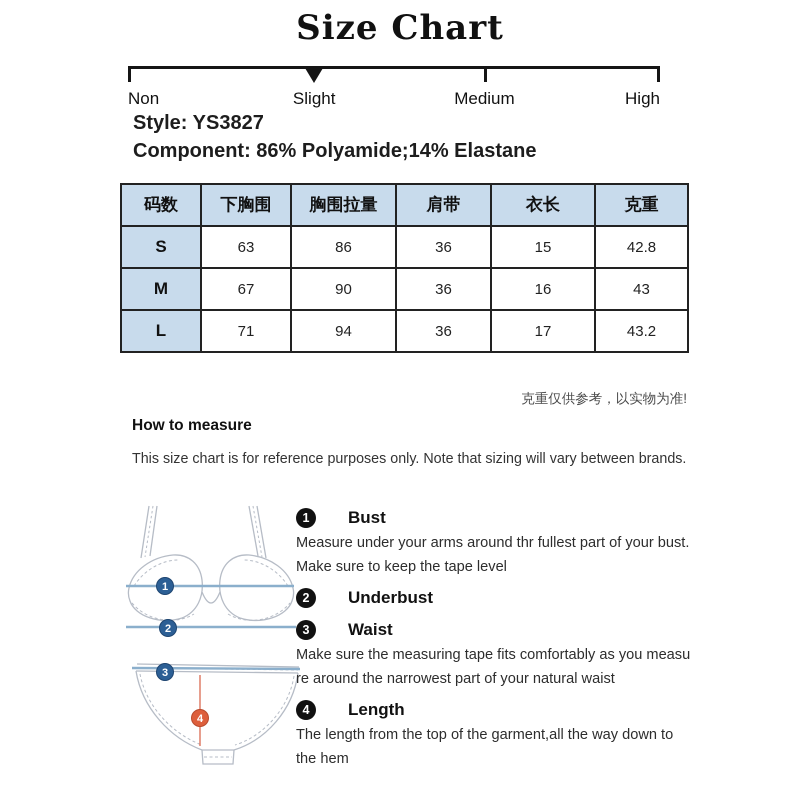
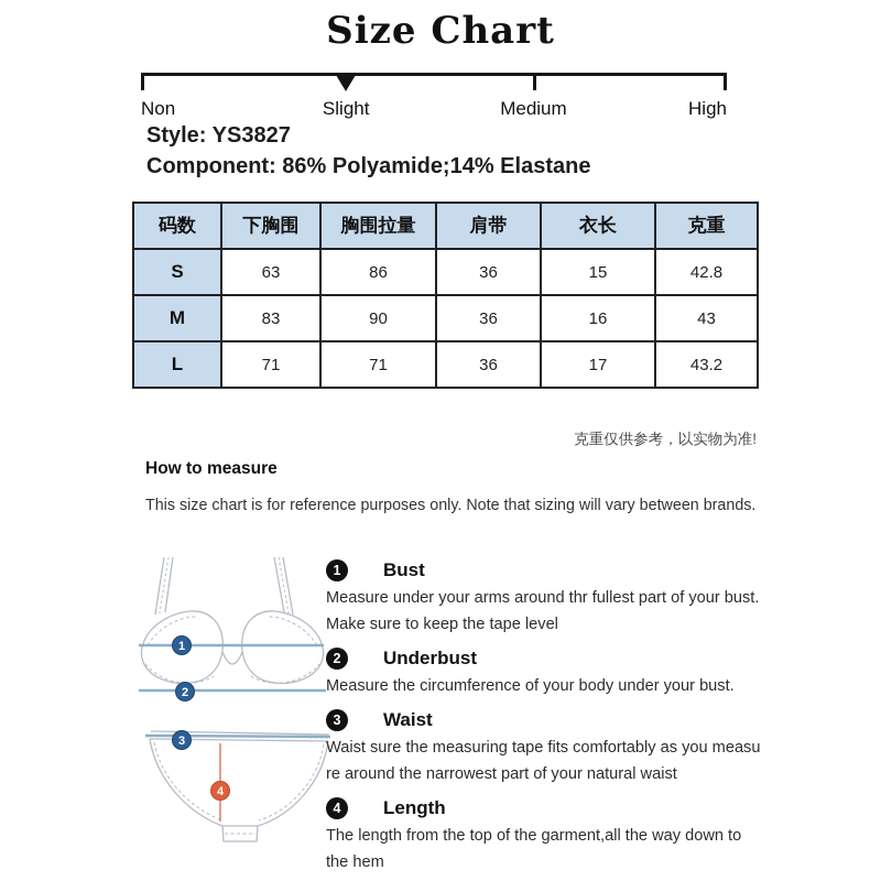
  Size Chart
  Non
  Slight
  Medium
  High
  Style: YS3827
  Component: 86% Polyamide;14% Elastane
  码数	下胸围	胸围拉量	肩带	衣长	克重
  S	63	86	36	15	42.8
- M	67	90	36	16	43
+ M	83	90	36	16	43
- L	71	94	36	17	43.2
+ L	71	71	36	17	43.2
  克重仅供参考，以实物为准!
  How to measure
  This size chart is for reference purposes only. Note that sizing will vary between brands.
  1
  2
  3
  4
  1
  Bust
  Measure under your arms around thr fullest part of your bust.
  Make sure to keep the tape level
  2
  Underbust
+ Measure the circumference of your body under your bust.
  3
  Waist
- Make sure the measuring tape fits comfortably as you measu
+ Waist sure the measuring tape fits comfortably as you measu
  re around the narrowest part of your natural waist
  4
  Length
  The length from the top of the garment,all the way down to
  the hem
